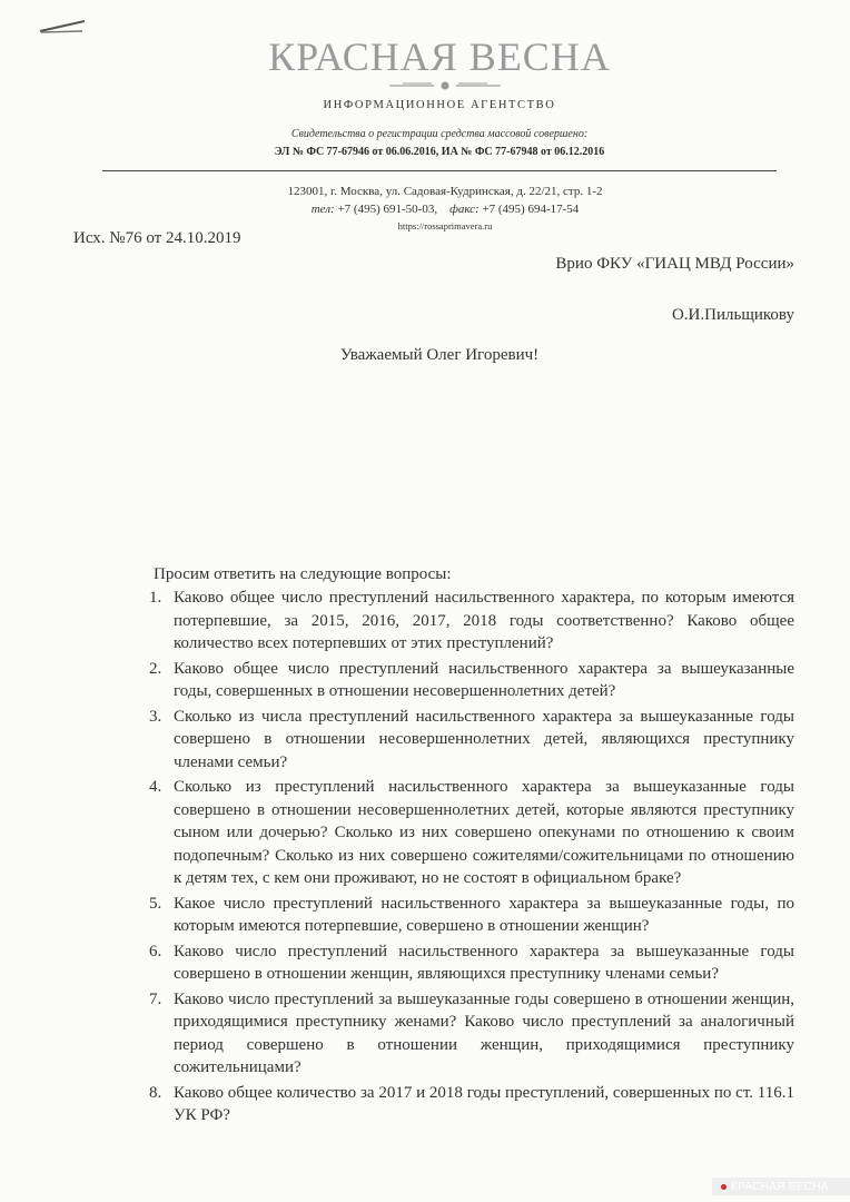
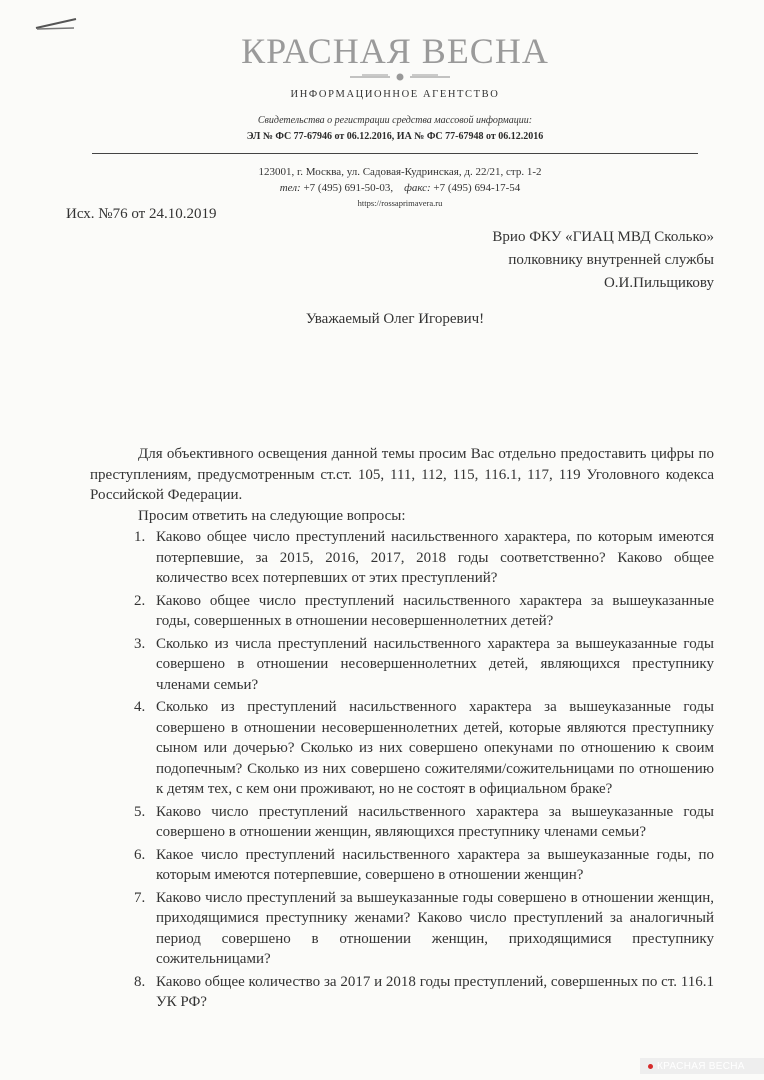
  КРАСНАЯ ВЕСНА
  ИНФОРМАЦИОННОЕ АГЕНТСТВО
- Свидетельства о регистрации средства массовой совершено:
+ Свидетельства о регистрации средства массовой информации:
- ЭЛ № ФС 77-67946 от 06.06.2016, ИА № ФС 77-67948 от 06.12.2016
+ ЭЛ № ФС 77-67946 от 06.12.2016, ИА № ФС 77-67948 от 06.12.2016
  123001, г. Москва, ул. Садовая-Кудринская, д. 22/21, стр. 1-2
  тел: +7 (495) 691-50-03, факс: +7 (495) 694-17-54
  https://rossaprimavera.ru
  Исх. №76 от 24.10.2019
- Врио ФКУ «ГИАЦ МВД России»
+ Врио ФКУ «ГИАЦ МВД Сколько»
+ полковнику внутренней службы
  О.И.Пильщикову
  Уважаемый Олег Игоревич!
+ Для объективного освещения данной темы просим Вас отдельно предоставить цифры по преступлениям, предусмотренным ст.ст. 105, 111, 112, 115, 116.1, 117, 119 Уголовного кодекса Российской Федерации.
  Просим ответить на следующие вопросы:
  1.
  Каково общее число преступлений насильственного характера, по которым имеются потерпевшие, за 2015, 2016, 2017, 2018 годы соответственно? Каково общее количество всех потерпевших от этих преступлений?
  2.
  Каково общее число преступлений насильственного характера за вышеуказанные годы, совершенных в отношении несовершеннолетних детей?
  3.
  Сколько из числа преступлений насильственного характера за вышеуказанные годы совершено в отношении несовершеннолетних детей, являющихся преступнику членами семьи?
  4.
  Сколько из преступлений насильственного характера за вышеуказанные годы совершено в отношении несовершеннолетних детей, которые являются преступнику сыном или дочерью? Сколько из них совершено опекунами по отношению к своим подопечным? Сколько из них совершено сожителями/сожительницами по отношению к детям тех, с кем они проживают, но не состоят в официальном браке?
  5.
- Какое число преступлений насильственного характера за вышеуказанные годы, по которым имеются потерпевшие, совершено в отношении женщин?
+ Каково число преступлений насильственного характера за вышеуказанные годы совершено в отношении женщин, являющихся преступнику членами семьи?
  6.
- Каково число преступлений насильственного характера за вышеуказанные годы совершено в отношении женщин, являющихся преступнику членами семьи?
+ Какое число преступлений насильственного характера за вышеуказанные годы, по которым имеются потерпевшие, совершено в отношении женщин?
  7.
  Каково число преступлений за вышеуказанные годы совершено в отношении женщин, приходящимися преступнику женами? Каково число преступлений за аналогичный период совершено в отношении женщин, приходящимися преступнику сожительницами?
  8.
  Каково общее количество за 2017 и 2018 годы преступлений, совершенных по ст. 116.1 УК РФ?
